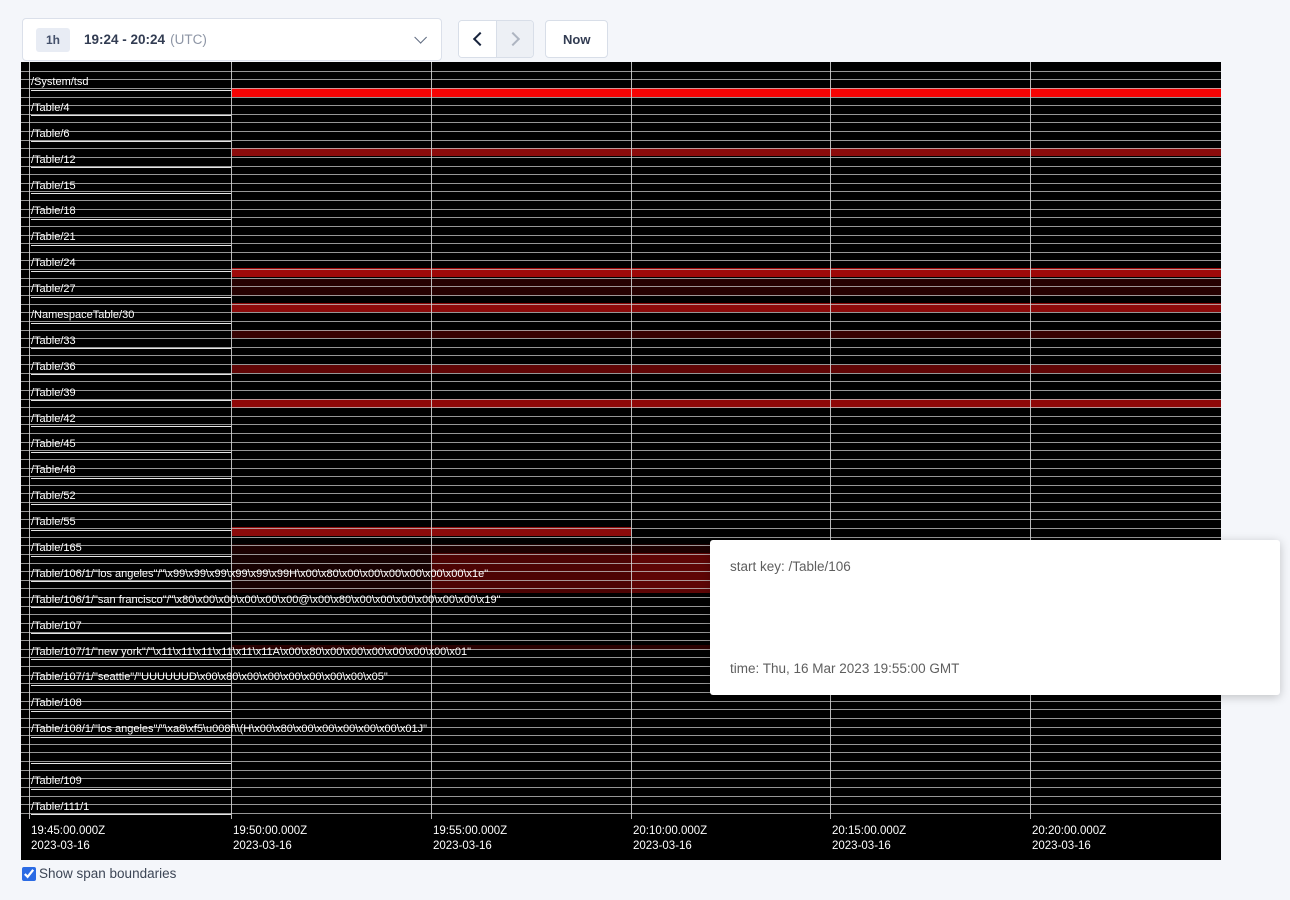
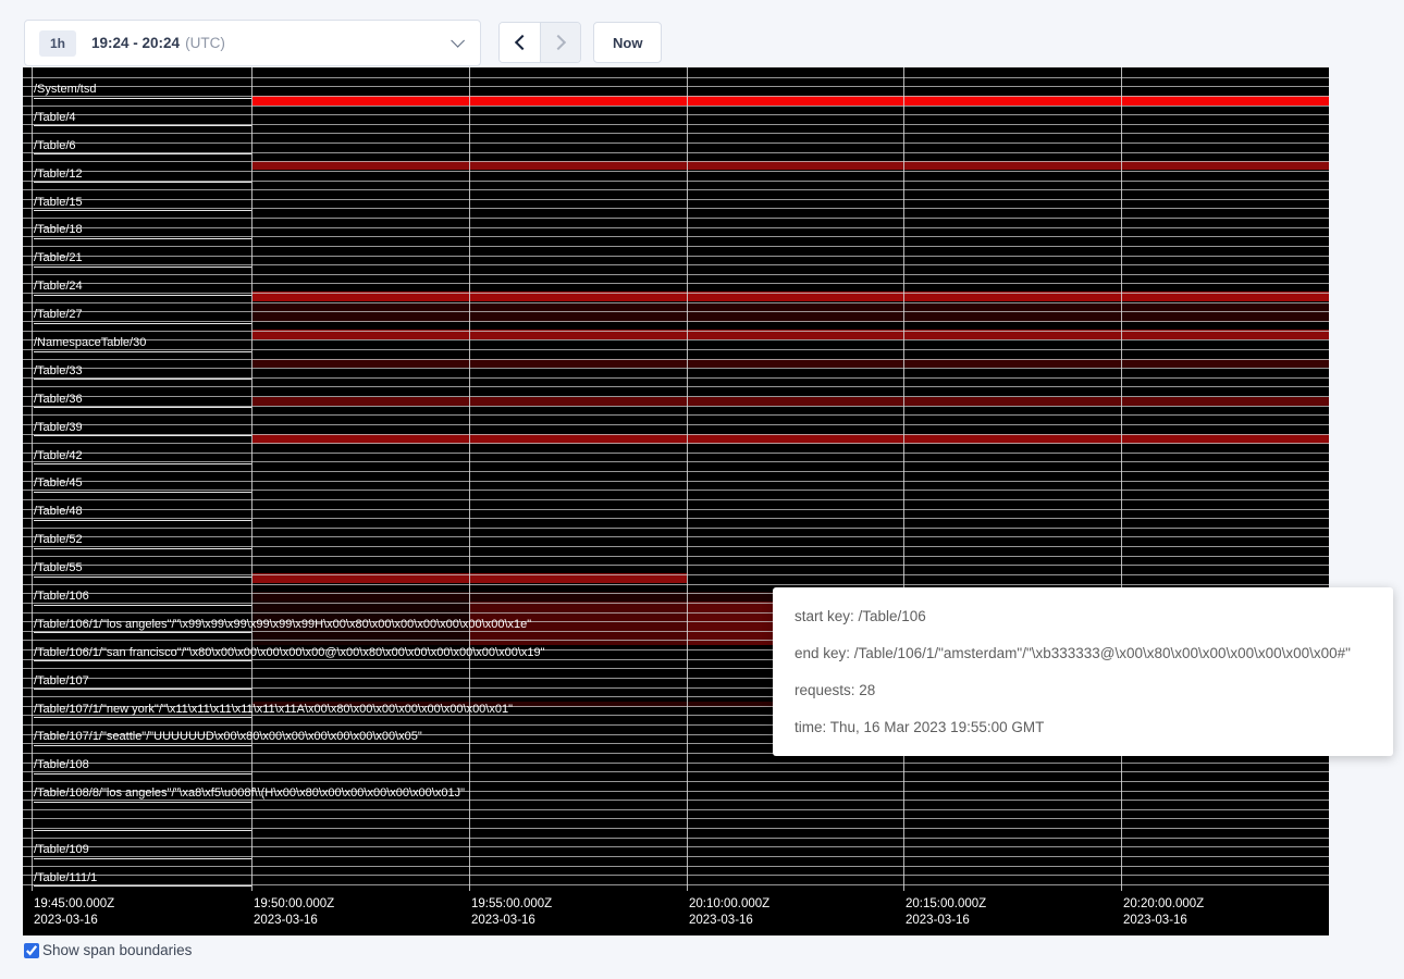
  1h
  19:24 - 20:24
  (UTC)
  Now
  /System/tsd
  /Table/4
  /Table/6
  /Table/12
  /Table/15
  /Table/18
  /Table/21
  /Table/24
  /Table/27
  /NamespaceTable/30
  /Table/33
  /Table/36
  /Table/39
  /Table/42
  /Table/45
  /Table/48
  /Table/52
  /Table/55
- /Table/165
+ /Table/106
  /Table/106/1/"los angeles"/"\x99\x99\x99\x99\x99\x99H\x00\x80\x00\x00\x00\x00\x00\x00\x1e"
  /Table/106/1/"san francisco"/"\x80\x00\x00\x00\x00\x00@\x00\x80\x00\x00\x00\x00\x00\x00\x19"
  /Table/107
  /Table/107/1/"new york"/"\x11\x11\x11\x11\x11\x11A\x00\x80\x00\x00\x00\x00\x00\x00\x01"
  /Table/107/1/"seattle"/"UUUUUUD\x00\x80\x00\x00\x00\x00\x00\x00\x05"
  /Table/108
- /Table/108/1/"los angeles"/"\xa8\xf5\u008f\\(H\x00\x80\x00\x00\x00\x00\x00\x01J"
+ /Table/108/8/"los angeles"/"\xa8\xf5\u008f\\(H\x00\x80\x00\x00\x00\x00\x00\x01J"
  /Table/109
  /Table/111/1
  19:45:00.000Z
  2023-03-16
  19:50:00.000Z
  2023-03-16
  19:55:00.000Z
  2023-03-16
  20:10:00.000Z
  2023-03-16
  20:15:00.000Z
  2023-03-16
  20:20:00.000Z
  2023-03-16
  start key: /Table/106
+ end key: /Table/106/1/"amsterdam"/"\xb333333@\x00\x80\x00\x00\x00\x00\x00\x00#"
+ requests: 28
  time: Thu, 16 Mar 2023 19:55:00 GMT
  Show span boundaries
